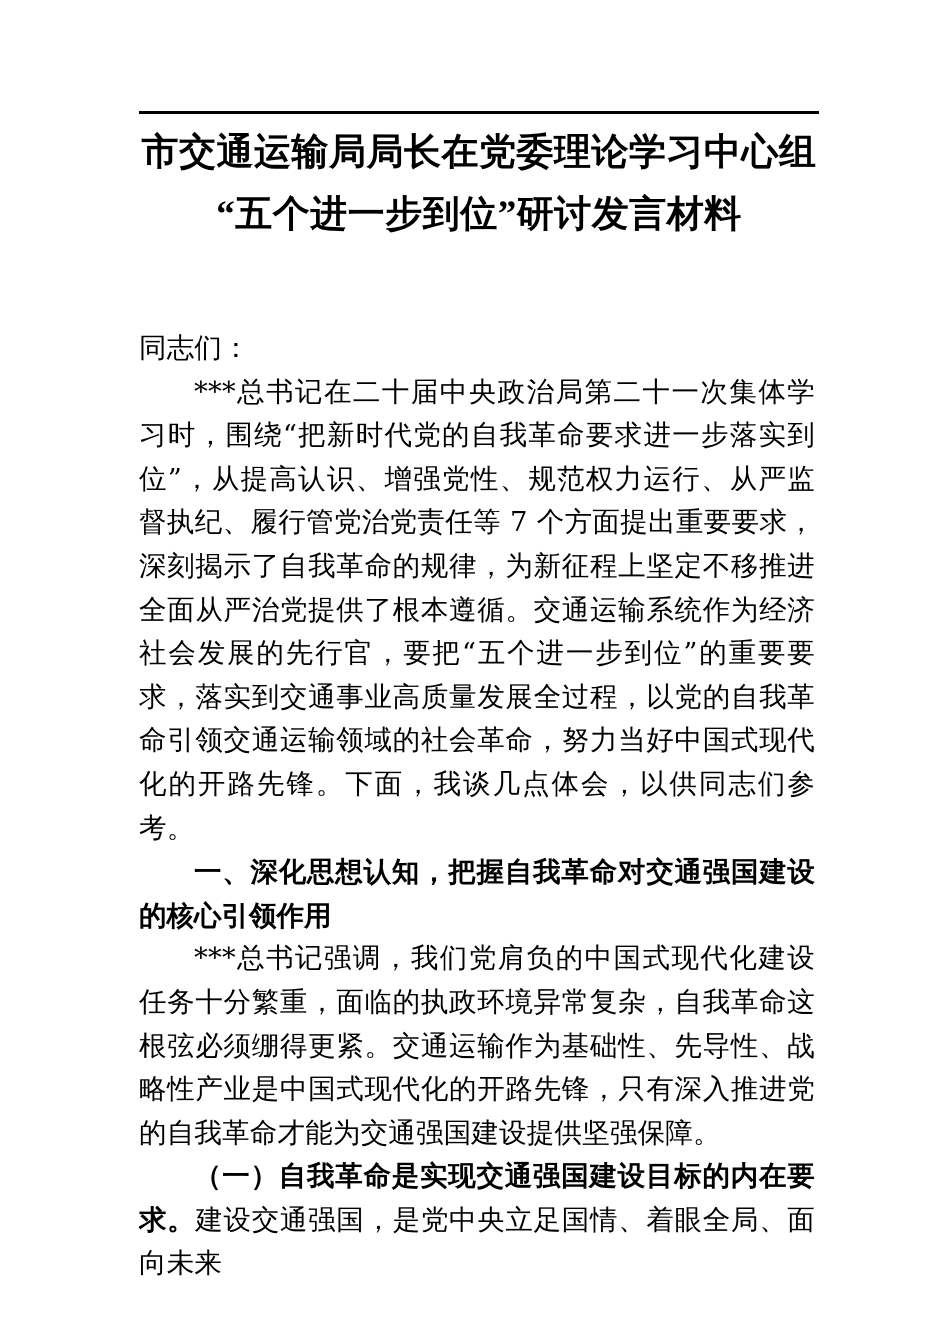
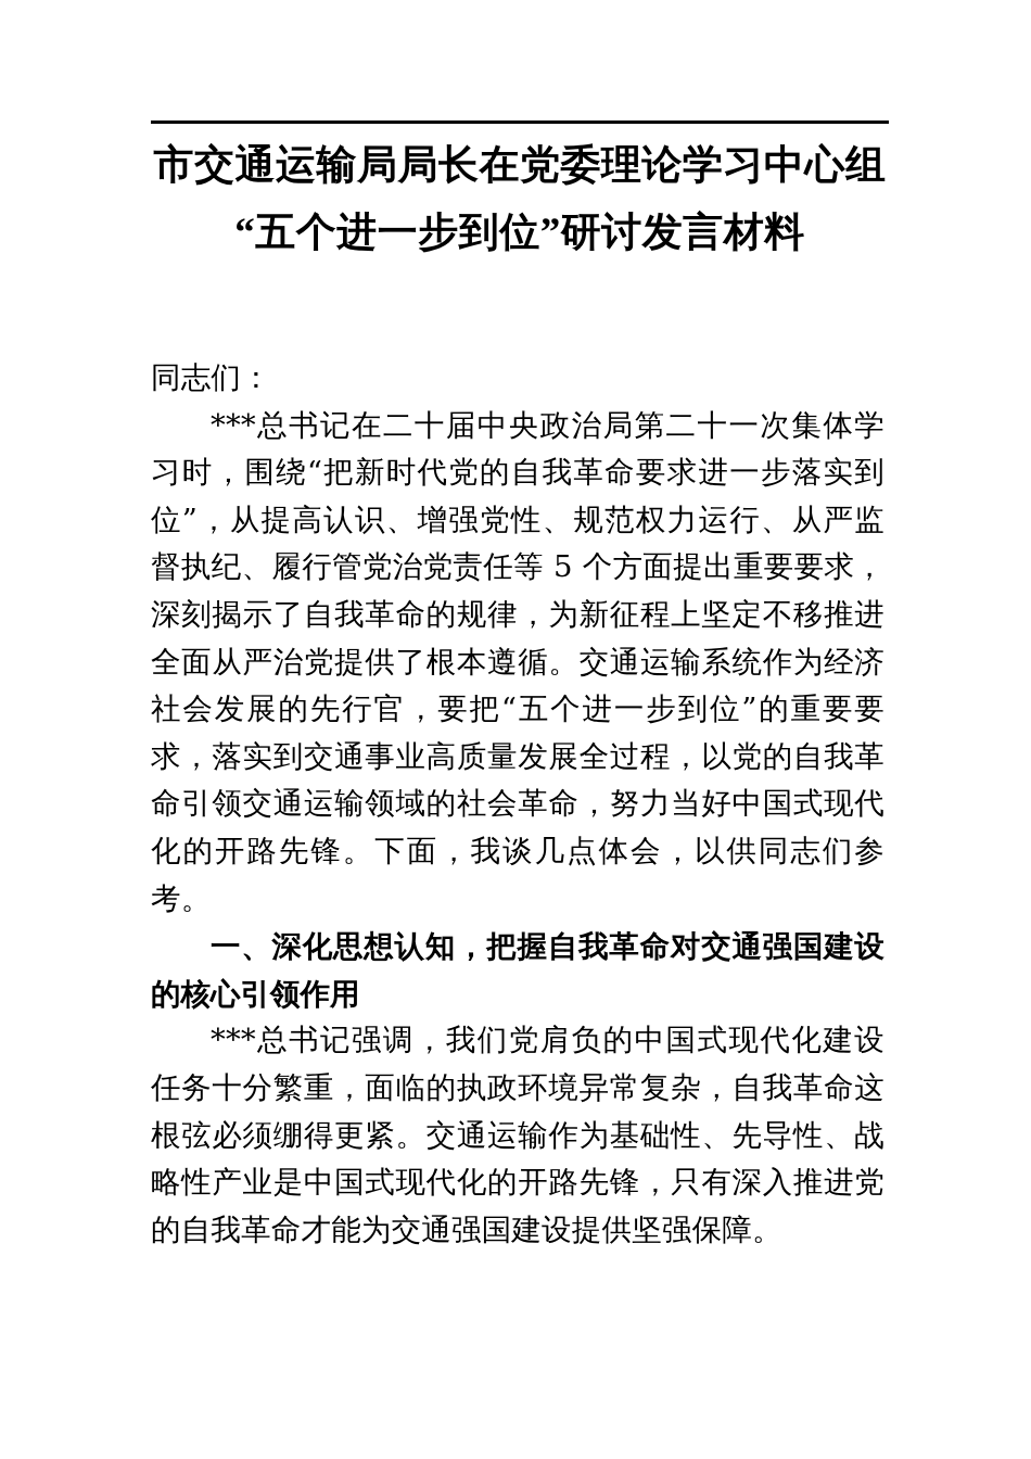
  市交通运输局局长在党委理论学习中心组
  “五个进一步到位”研讨发言材料
  同志们：
- ***总书记在二十届中央政治局第二十一次集体学习时，围绕“把新时代党的自我革命要求进一步落实到位”，从提高认识、增强党性、规范权力运行、从严监督执纪、履行管党治党责任等 7 个方面提出重要要求，深刻揭示了自我革命的规律，为新征程上坚定不移推进全面从严治党提供了根本遵循。交通运输系统作为经济社会发展的先行官，要把“五个进一步到位”的重要要求，落实到交通事业高质量发展全过程，以党的自我革命引领交通运输领域的社会革命，努力当好中国式现代化的开路先锋。下面，我谈几点体会，以供同志们参考。
+ ***总书记在二十届中央政治局第二十一次集体学习时，围绕“把新时代党的自我革命要求进一步落实到位”，从提高认识、增强党性、规范权力运行、从严监督执纪、履行管党治党责任等 5 个方面提出重要要求，深刻揭示了自我革命的规律，为新征程上坚定不移推进全面从严治党提供了根本遵循。交通运输系统作为经济社会发展的先行官，要把“五个进一步到位”的重要要求，落实到交通事业高质量发展全过程，以党的自我革命引领交通运输领域的社会革命，努力当好中国式现代化的开路先锋。下面，我谈几点体会，以供同志们参考。
  一、深化思想认知，把握自我革命对交通强国建设的核心引领作用
  ***总书记强调，我们党肩负的中国式现代化建设任务十分繁重，面临的执政环境异常复杂，自我革命这根弦必须绷得更紧。交通运输作为基础性、先导性、战略性产业是中国式现代化的开路先锋，只有深入推进党的自我革命才能为交通强国建设提供坚强保障。
- （一）自我革命是实现交通强国建设目标的内在要求。建设交通强国，是党中央立足国情、着眼全局、面向未来
